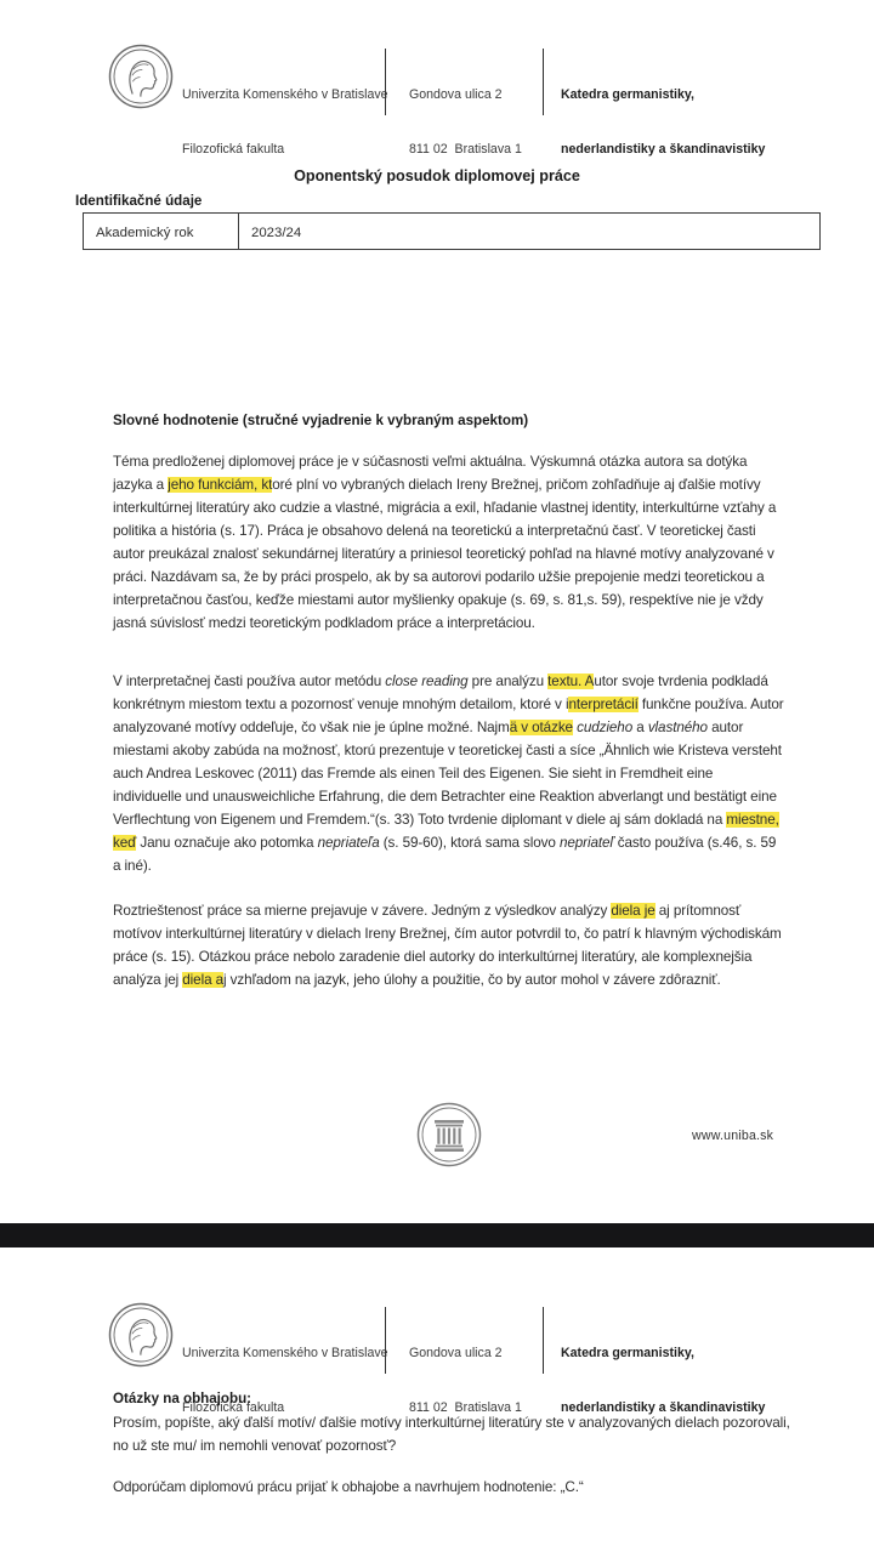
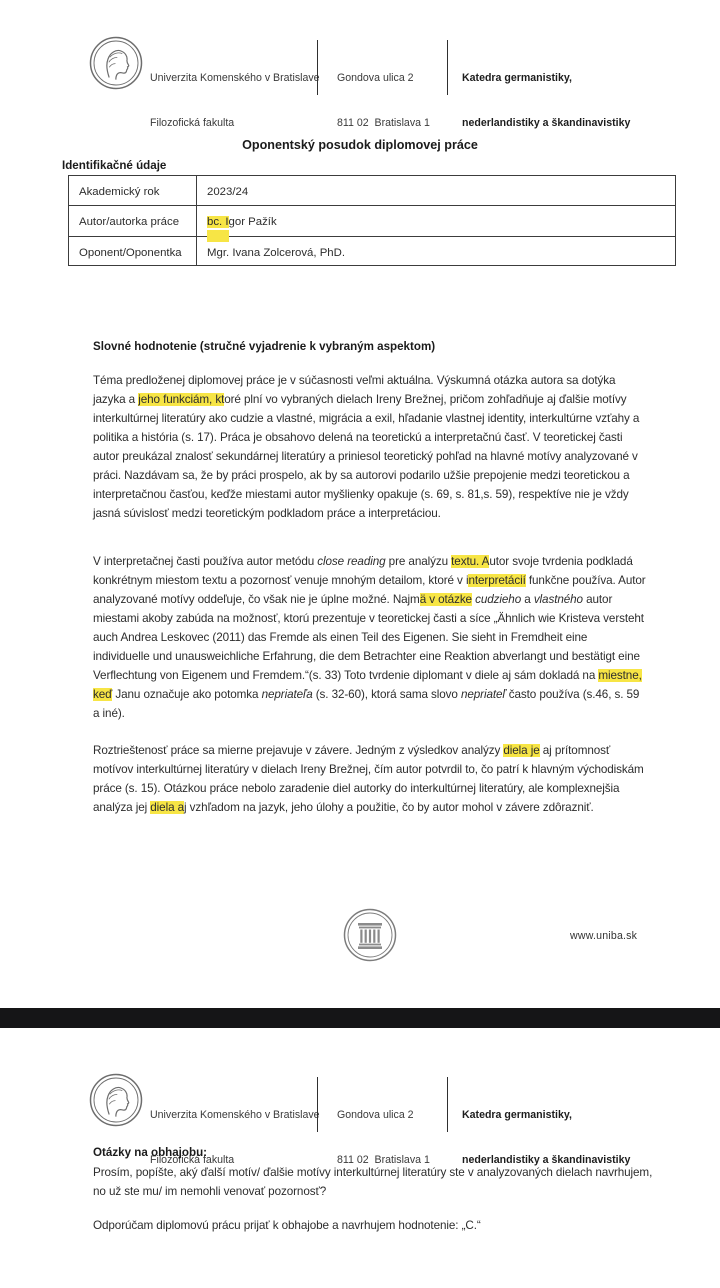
  Univerzita Komenského v Bratislav
  Filozofická fakulta
  Gondova ulica 2
  811 02 Bratislava 1
  Katedra germanistiky,
  nederlandistiky a škandinavistiky
  Oponentský posudok diplomovej práce
  Identifikačné údaje
  Akademický rok	2023/24
+ Autor/autorka práce	bc. Igor Pažík
+ Oponent/Oponentka	Mgr. Ivana Zolcerová, PhD.
  Slovné hodnotenie (stručné vyjadrenie k vybraným aspektom)
  Téma predloženej diplomovej práce je v súčasnosti veľmi aktuálna. Výskumná otázka autora sa dotýka jazyka a jeho funkciám, ktoré plní vo vybraných dielach Ireny Brežnej, pričom zohľadňuje aj ďalšie motívy interkultúrnej literatúry ako cudzie a vlastné, migrácia a exil, hľadanie vlastnej identity, interkultúrne vzťahy a politika a história (s. 17). Práca je obsahovo delená na teoretickú a interpretačnú časť. V teoretickej časti autor preukázal znalosť sekundárnej literatúry a priniesol teoretický pohľad na hlavné motívy analyzované v práci. Nazdávam sa, že by práci prospelo, ak by sa autorovi podarilo užšie prepojenie medzi teoretickou a interpretačnou časťou, keďže miestami autor myšlienky opakuje (s. 69, s. 81,s. 59), respektíve nie je vždy jasná súvislosť medzi teoretickým podkladom práce a interpretáciou.
- V interpretačnej časti používa autor metódu close reading pre analýzu textu. Autor svoje tvrdenia podkladá konkrétnym miestom textu a pozornosť venuje mnohým detailom, ktoré v nterpretácií funkčne používa. Autor analyzované motívy oddeľuje, čo však nie je úplne možné. Najmä v otázke cudzieho a vlastného autor miestami akoby zabúda na možnosť, ktorú prezentuje v teoretickej časti a síce „Ähnlich wie Kristeva versteht auch Andrea Leskovec (2011) das Fremde als einen Teil des Eigenen. Sie sieht in Fremdheit eine individuelle und unausweichliche Erfahrung, die dem Betrachter eine Reaktion abverlangt und bestätigt eine Verflechtung von Eigenem und Fremdem.“(s. 33) Toto tvrdenie diplomant v diele aj sám dokladá na miestne, keď Janu označuje ako potomka nepriateľa (s. 59-60), ktorá sama slovo nepriateľ často používa (s.46, s. 59 a iné).
+ V interpretačnej časti používa autor metódu close reading pre analýzu textu. Autor svoje tvrdenia podkladá konkrétnym miestom textu a pozornosť venuje mnohým detailom, ktoré v nterpretácií funkčne používa. Autor analyzované motívy oddeľuje, čo však nie je úplne možné. Najmä v otázke cudzieho a vlastného autor miestami akoby zabúda na možnosť, ktorú prezentuje v teoretickej časti a síce „Ähnlich wie Kristeva versteht auch Andrea Leskovec (2011) das Fremde als einen Teil des Eigenen. Sie sieht in Fremdheit eine individuelle und unausweichliche Erfahrung, die dem Betrachter eine Reaktion abverlangt und bestätigt eine Verflechtung von Eigenem und Fremdem.“(s. 33) Toto tvrdenie diplomant v diele aj sám dokladá na miestne, keď Janu označuje ako potomka nepriateľa (s. 32-60), ktorá sama slovo nepriateľ často používa (s.46, s. 59 a iné).
  Roztrieštenosť práce sa mierne prejavuje v závere. Jedným z výsledkov analýzy diela je aj prítomnosť motívov interkultúrnej literatúry v dielach Ireny Brežnej, čím autor potvrdil to, čo patrí k hlavným východiskám práce (s. 15). Otázkou práce nebolo zaradenie diel autorky do interkultúrnej literatúry, ale komplexnejšia analýza jej diela aj vzhľadom na jazyk, jeho úlohy a použitie, čo by autor mohol v závere zdôrazniť.
  www.uniba.sk
  Univerzita Komenského v Bratislav
  Filozofická fakulta
  Gondova ulica 2
  811 02 Bratislava 1
  Katedra germanistiky,
  nederlandistiky a škandinavistiky
  Otázky na obhajobu:
- Prosím, popíšte, aký ďalší motív/ ďalšie motívy interkultúrnej literatúry ste v analyzovaných dielach pozorovali, no už ste mu/ im nemohli venovať pozornosť?
+ Prosím, popíšte, aký ďalší motív/ ďalšie motívy interkultúrnej literatúry ste v analyzovaných dielach navrhujem, no už ste mu/ im nemohli venovať pozornosť?
  Odporúčam diplomovú prácu prijať k obhajobe a navrhujem hodnotenie: „C.“
